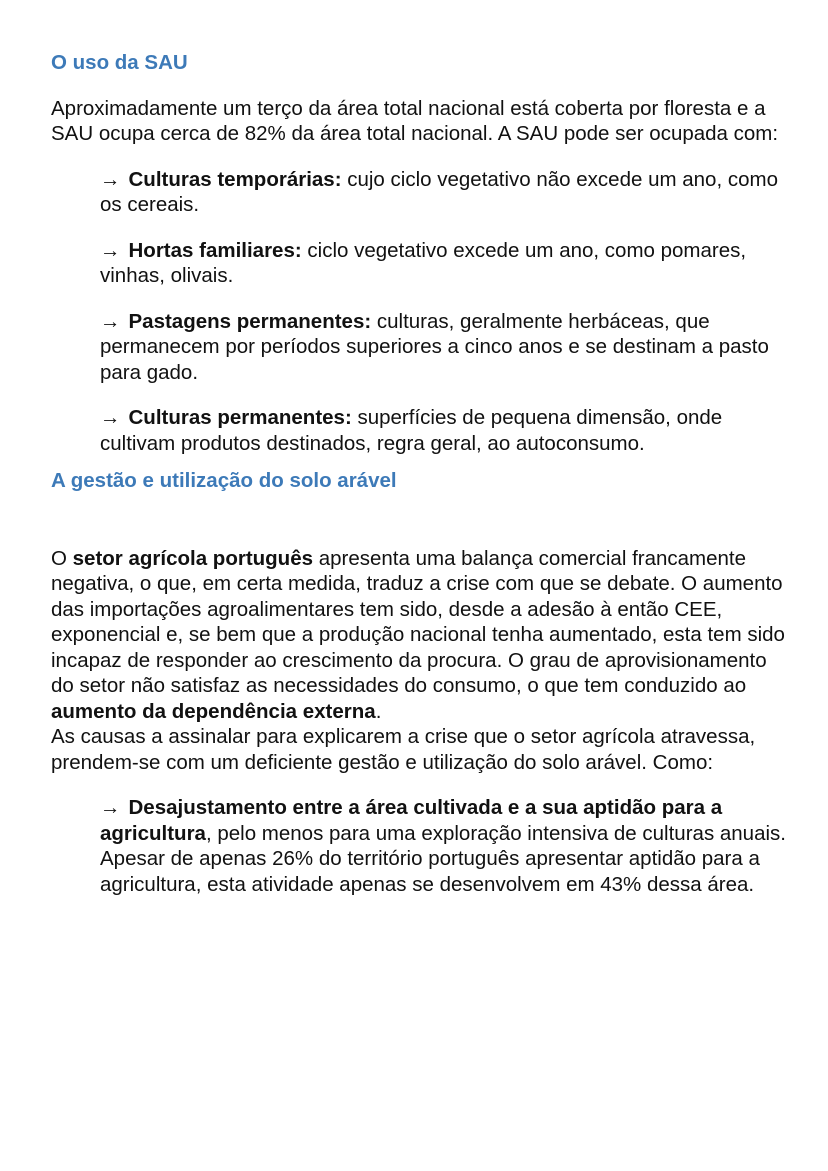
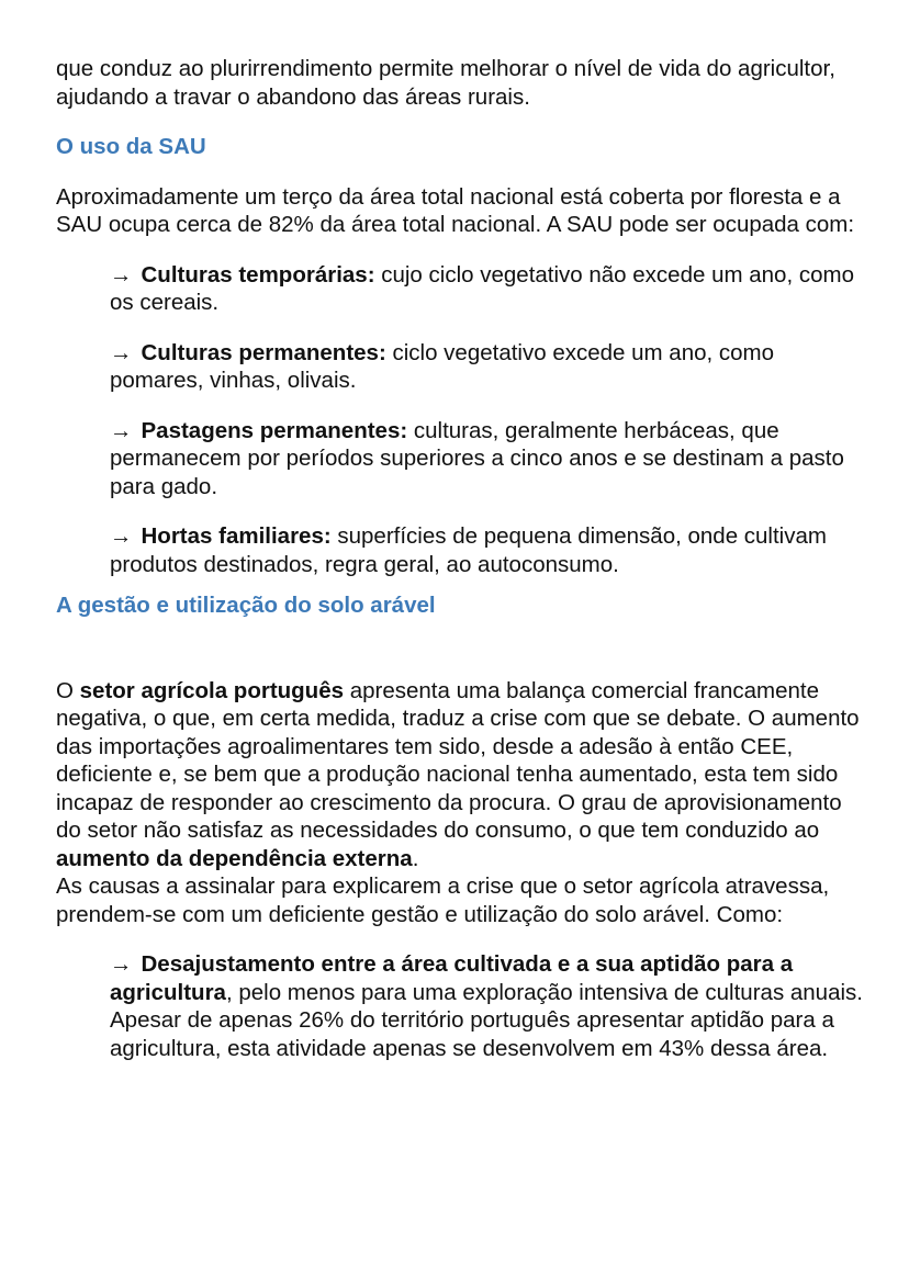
+ que conduz ao plurirrendimento permite melhorar o nível de vida do agricultor, ajudando a travar o abandono das áreas rurais.
  O uso da SAU
  Aproximadamente um terço da área total nacional está coberta por floresta e a SAU ocupa cerca de 82% da área total nacional. A SAU pode ser ocupada com:
  → Culturas temporárias: cujo ciclo vegetativo não excede um ano, como os cereais.
- → Hortas familiares: ciclo vegetativo excede um ano, como pomares, vinhas, olivais.
+ → Culturas permanentes: ciclo vegetativo excede um ano, como pomares, vinhas, olivais.
  → Pastagens permanentes: culturas, geralmente herbáceas, que permanecem por períodos superiores a cinco anos e se destinam a pasto para gado.
- → Culturas permanentes: superfícies de pequena dimensão, onde cultivam produtos destinados, regra geral, ao autoconsumo.
+ → Hortas familiares: superfícies de pequena dimensão, onde cultivam produtos destinados, regra geral, ao autoconsumo.
  A gestão e utilização do solo arável
- O setor agrícola português apresenta uma balança comercial francamente negativa, o que, em certa medida, traduz a crise com que se debate. O aumento das importações agroalimentares tem sido, desde a adesão à então CEE, exponencial e, se bem que a produção nacional tenha aumentado, esta tem sido incapaz de responder ao crescimento da procura. O grau de aprovisionamento do setor não satisfaz as necessidades do consumo, o que tem conduzido ao aumento da dependência externa.
+ O setor agrícola português apresenta uma balança comercial francamente negativa, o que, em certa medida, traduz a crise com que se debate. O aumento das importações agroalimentares tem sido, desde a adesão à então CEE, deficiente e, se bem que a produção nacional tenha aumentado, esta tem sido incapaz de responder ao crescimento da procura. O grau de aprovisionamento do setor não satisfaz as necessidades do consumo, o que tem conduzido ao aumento da dependência externa.
  As causas a assinalar para explicarem a crise que o setor agrícola atravessa, prendem-se com um deficiente gestão e utilização do solo arável. Como:
  → Desajustamento entre a área cultivada e a sua aptidão para a agricultura, pelo menos para uma exploração intensiva de culturas anuais. Apesar de apenas 26% do território português apresentar aptidão para a agricultura, esta atividade apenas se desenvolvem em 43% dessa área.
